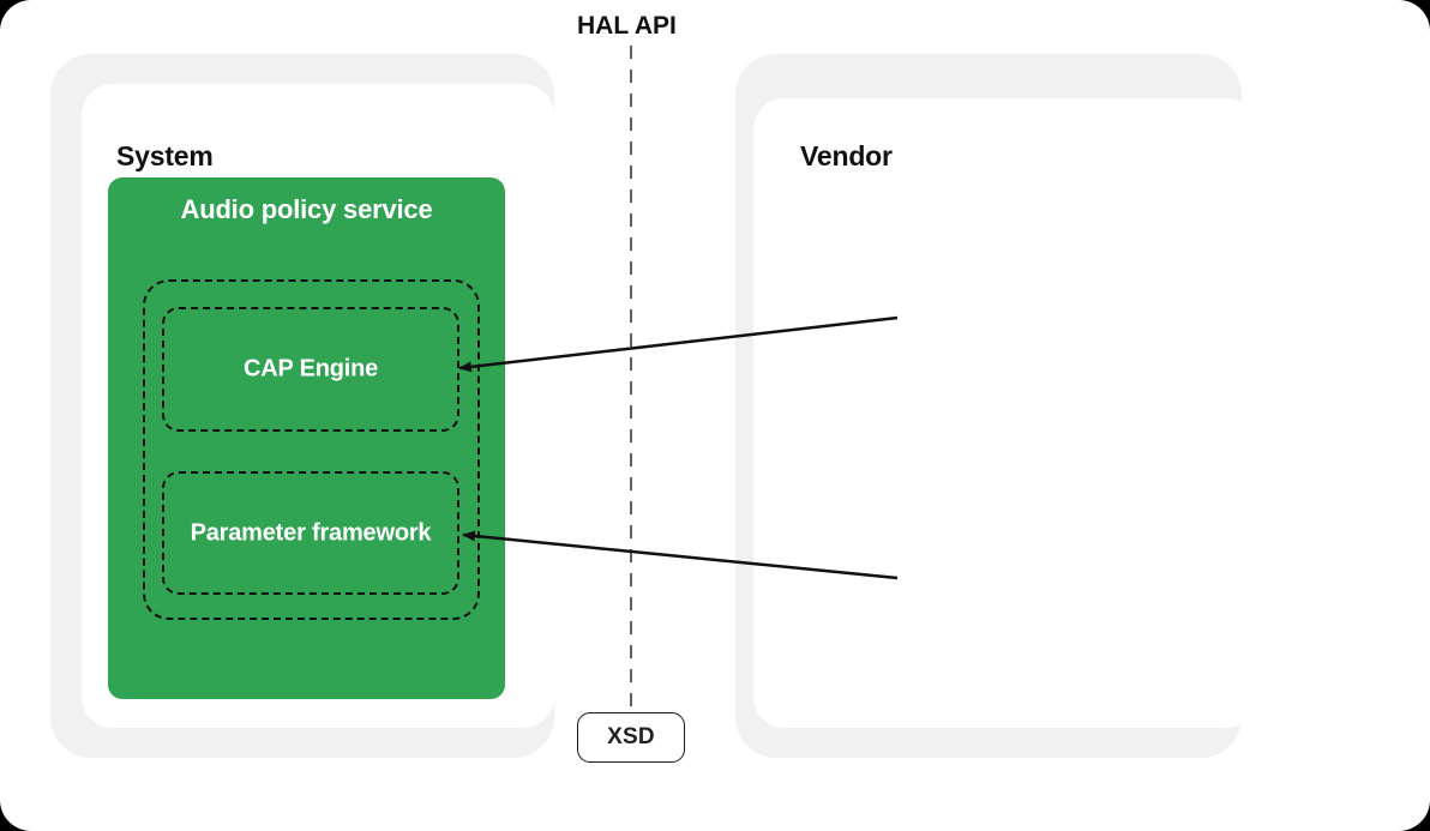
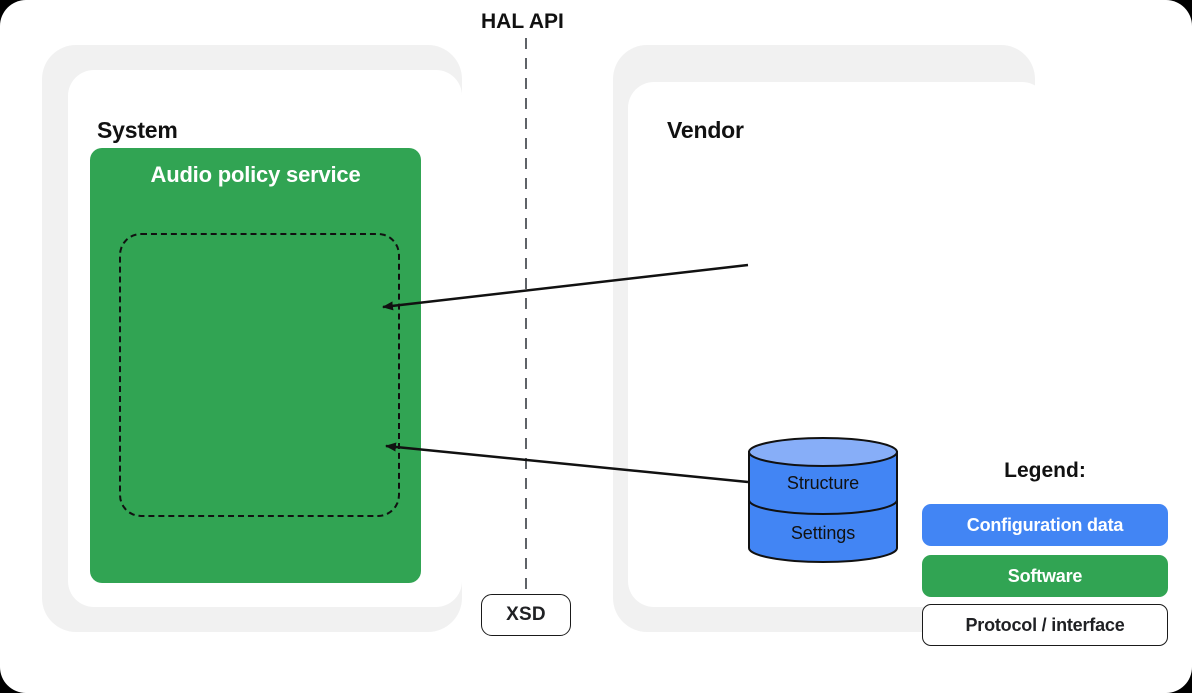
  System
  Audio policy service
- CAP Engine
- Parameter framework
  HAL API
  XSD
  Vendor
+ Structure
+ Settings
+ Legend:
+ Configuration data
+ Software
+ Protocol / interface
